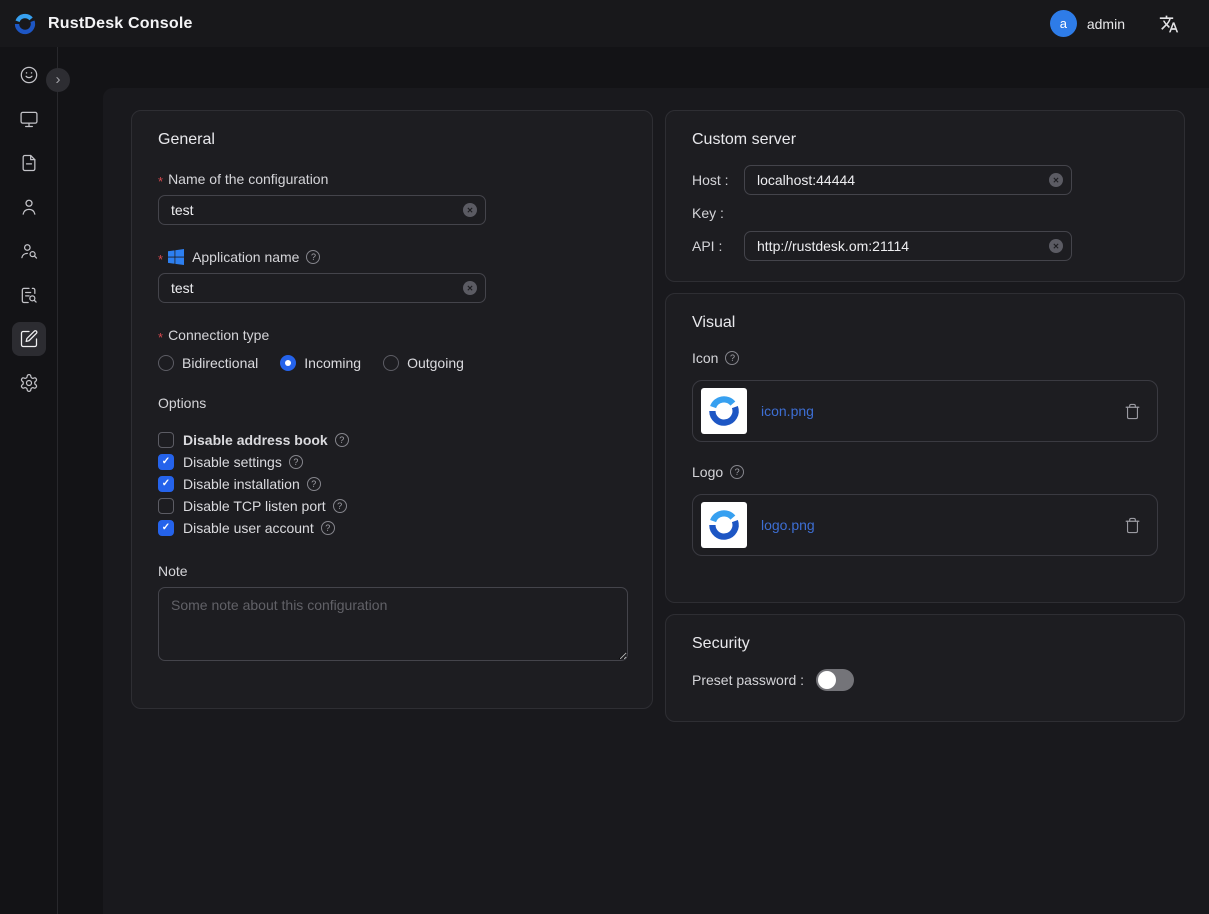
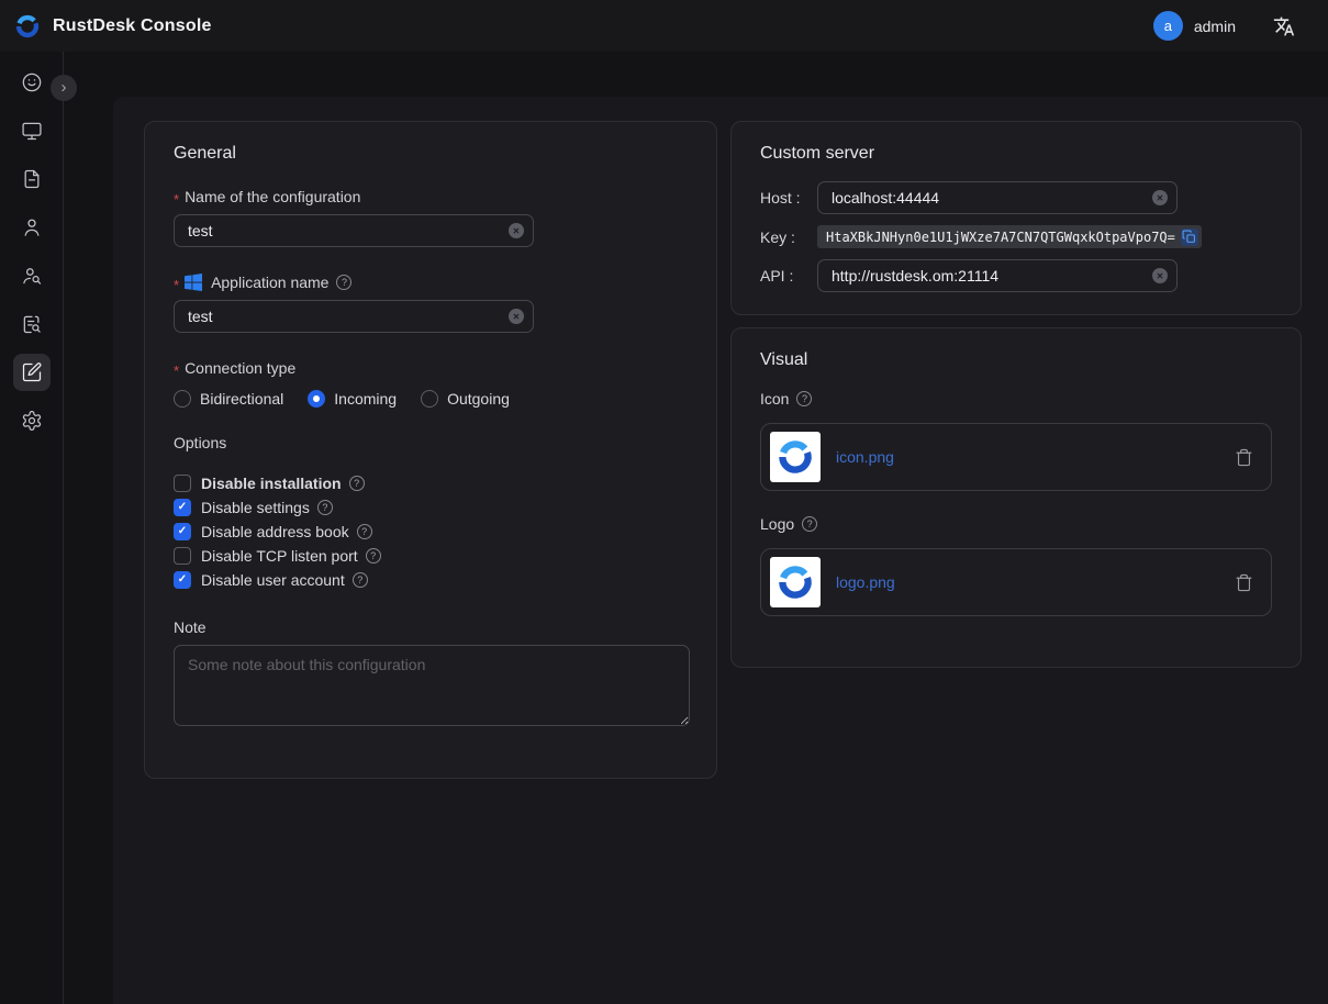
  RustDesk Console
  a
  admin
  ›
  General
  *
  Name of the configuration
  test
  ✕
  *
  Application name
  ?
  test
  ✕
  *
  Connection type
  Bidirectional
  Incoming
  Outgoing
  Options
- Disable address book
+ Disable installation
  ?
  ✓
  Disable settings
  ?
  ✓
- Disable installation
+ Disable address book
  ?
  Disable TCP listen port
  ?
  ✓
  Disable user account
  ?
  Note
  Some note about this configuration
  Custom server
  Host :
  localhost:44444
  ✕
  Key :
+ HtaXBkJNHyn0e1U1jWXze7A7CN7QTGWqxkOtpaVpo7Q=
  API :
  http://rustdesk.om:21114
  ✕
  Visual
  Icon
  ?
  icon.png
  Logo
  ?
  logo.png
- Security
- Preset password :
